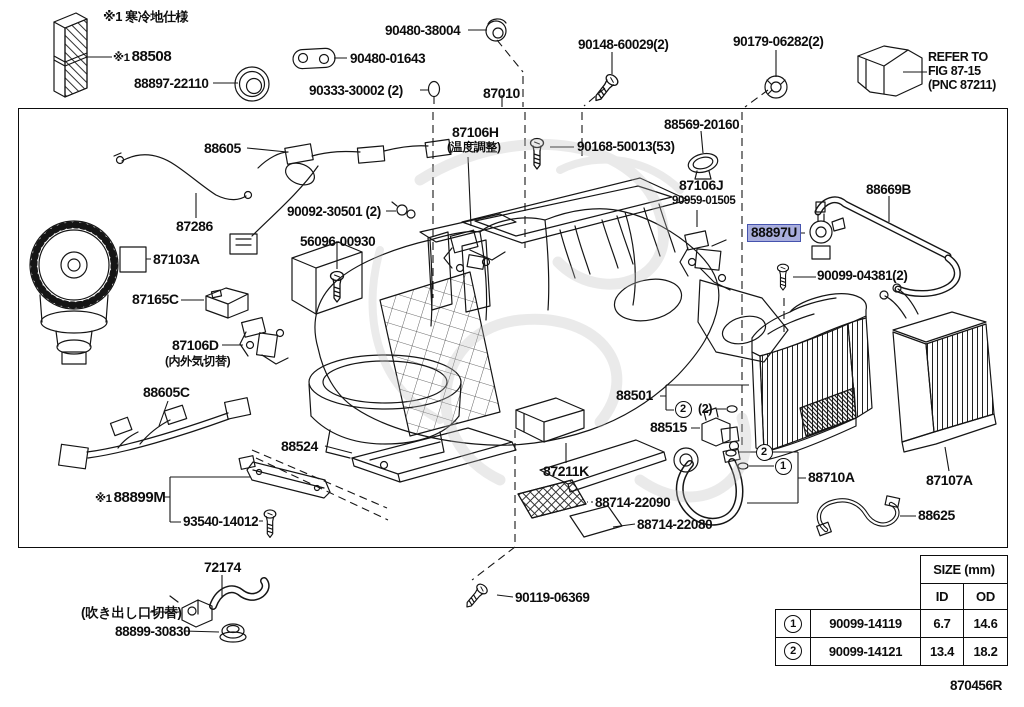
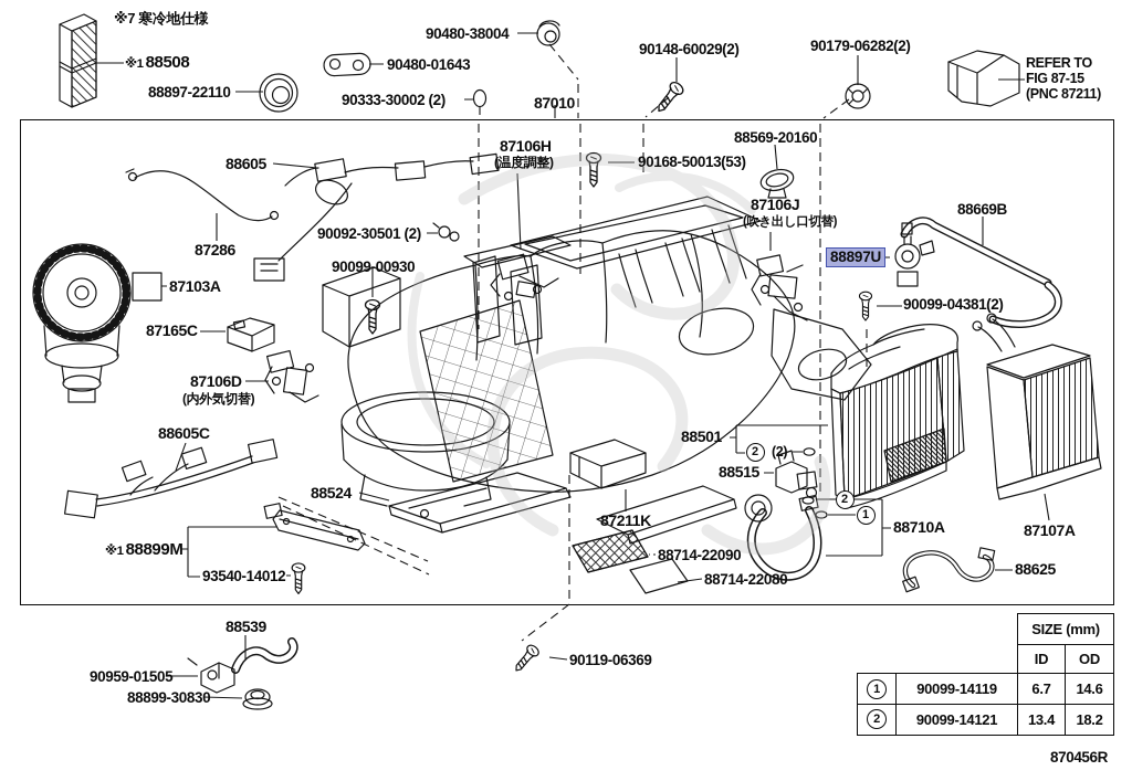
- ※1 寒冷地仕様
+ ※7 寒冷地仕様
  ※1 88508
  88897-22110
  90480-38004
  90480-01643
  90333-30002 (2)
  87010
  90148-60029(2)
  90179-06282(2)
  REFER TO
  FIG 87-15
  (PNC 87211)
  88605
  87106H
  (温度調整)
  90168-50013(53)
  88569-20160
  87286
  90092-30501 (2)
  87106J
- 90959-01505
+ (吹き出し口切替)
  88669B
  88897U
- 56096-00930
+ 90099-00930
  90099-04381(2)
  87103A
  87165C
  87106D
  (内外気切替)
  88605C
  88501
  (2)
  88515
  88524
  87211K
  88714-22090
  88714-22080
  88710A
  87107A
  88625
  ※1 88899M
  93540-14012
- 72174
+ 88539
- (吹き出し口切替)
+ 90959-01505
  88899-30830
  90119-06369
  870456R
  2
  2
  1
  SIZE (mm)
  ID
  OD
  1
  90099-14119
  6.7
  14.6
  2
  90099-14121
  13.4
  18.2
